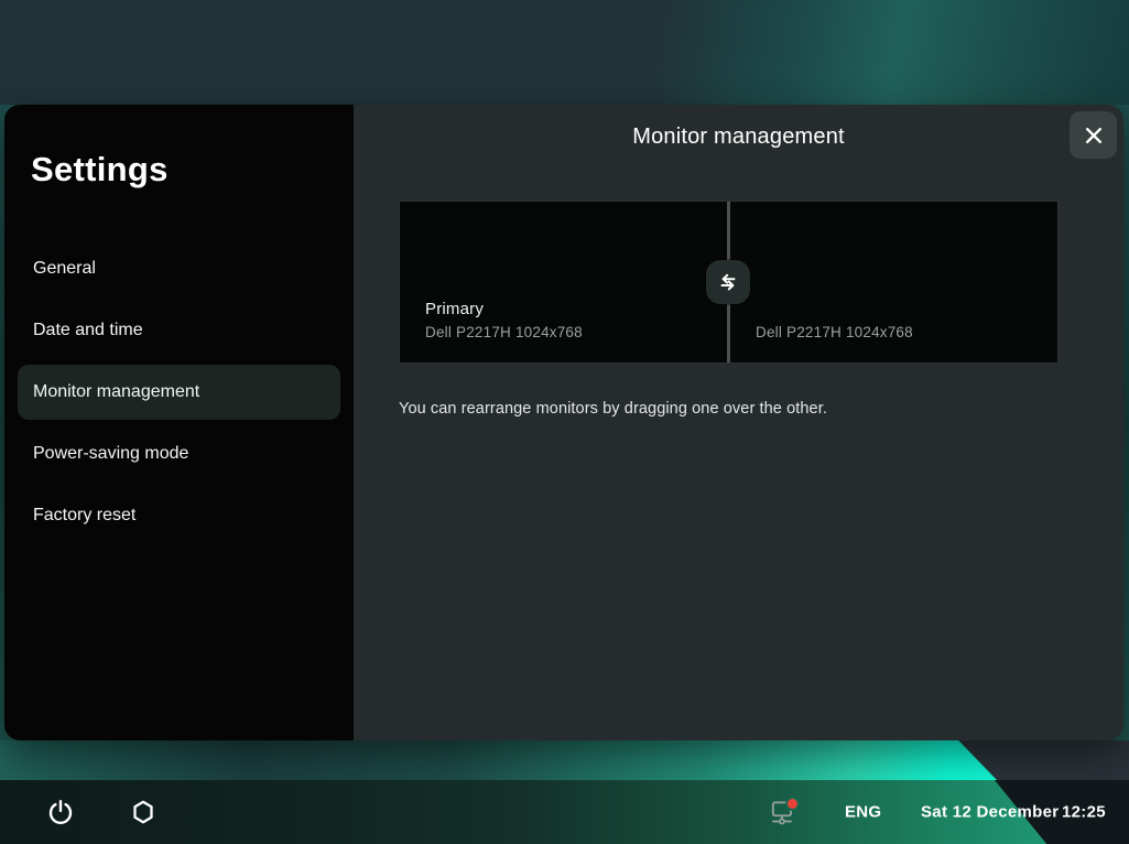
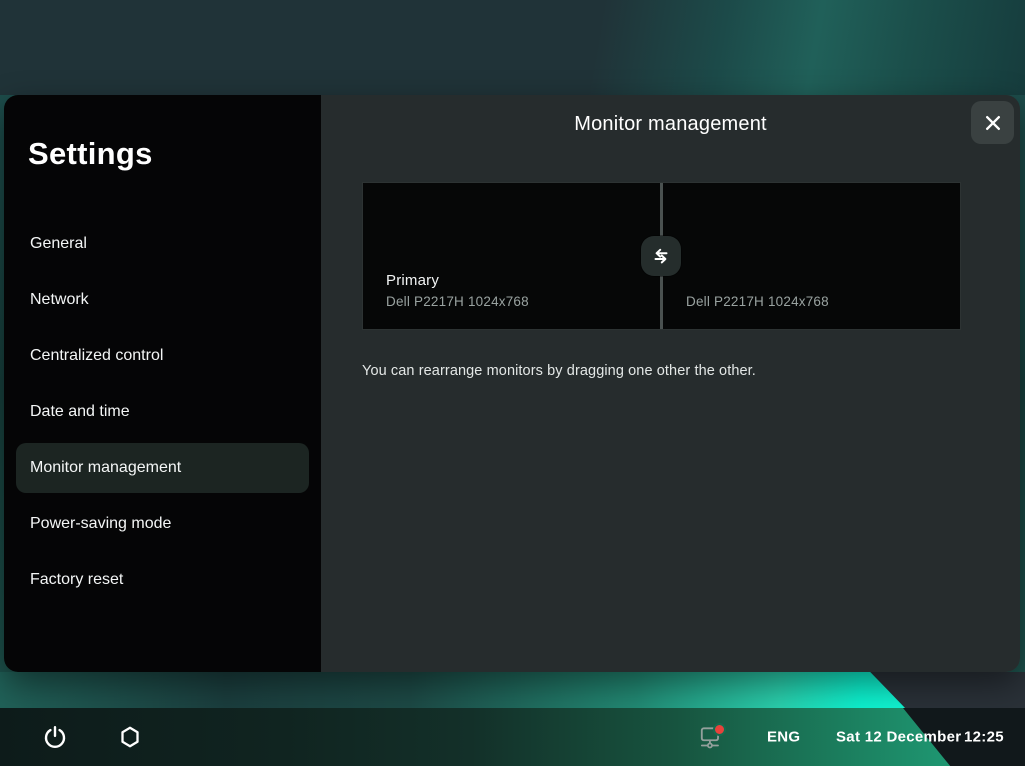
  Settings
  General
+ Network
+ Centralized control
  Date and time
  Monitor management
  Power-saving mode
  Factory reset
  Monitor management
  Primary
  Dell P2217H 1024x768
  Dell P2217H 1024x768
- You can rearrange monitors by dragging one over the other.
+ You can rearrange monitors by dragging one other the other.
  ENG
  Sat 12 December
  12:25
